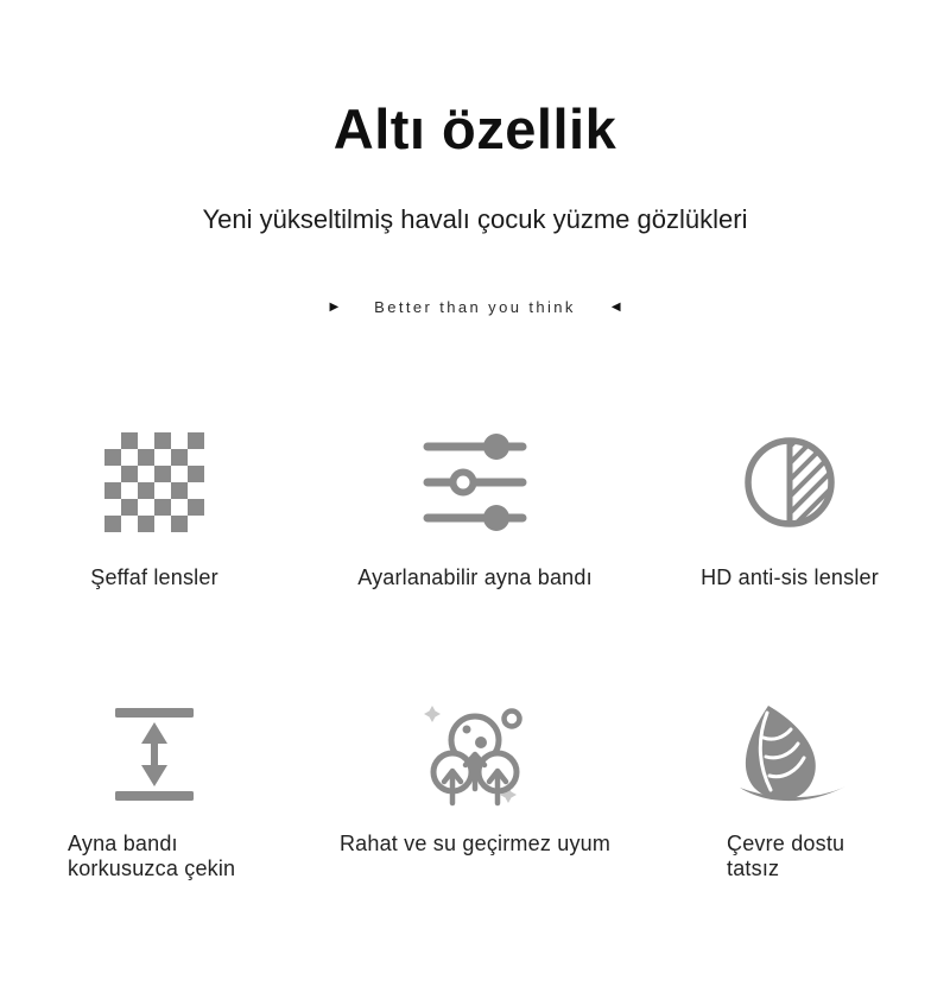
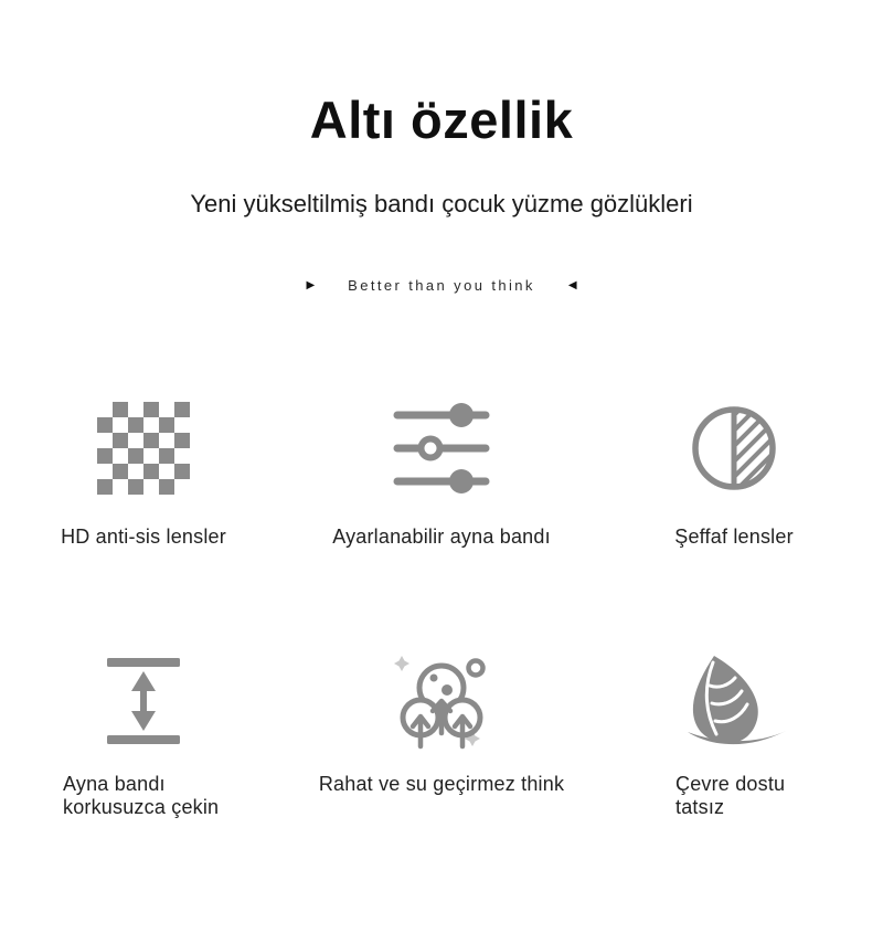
  Altı özellik
- Yeni yükseltilmiş havalı çocuk yüzme gözlükleri
+ Yeni yükseltilmiş bandı çocuk yüzme gözlükleri
  ▶
  Better than you think
  ◀
- Şeffaf lensler
+ HD anti-sis lensler
  Ayarlanabilir ayna bandı
- HD anti-sis lensler
+ Şeffaf lensler
  Ayna bandı
  korkusuzca çekin
- Rahat ve su geçirmez uyum
+ Rahat ve su geçirmez think
  Çevre dostu
  tatsız
